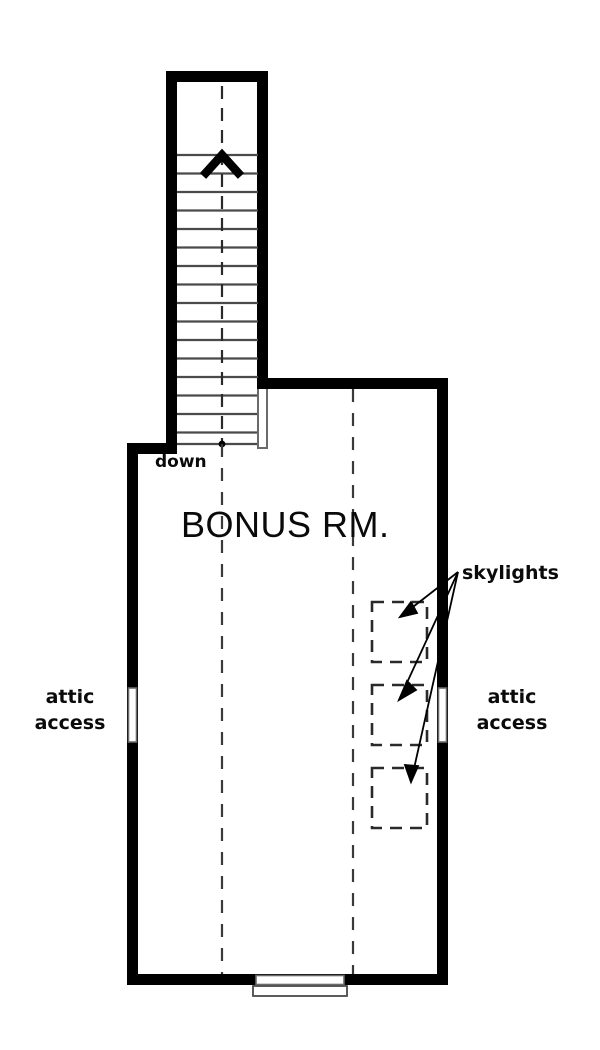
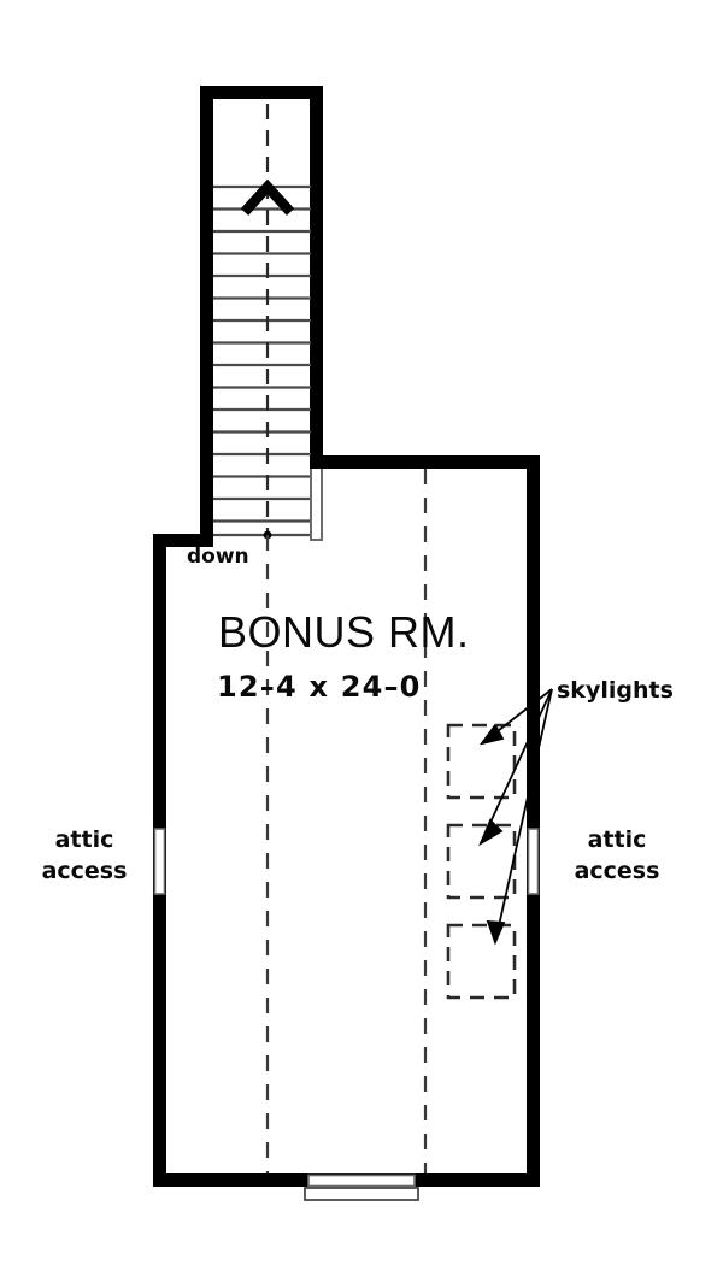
  down
  BONUS RM.
+ 12–4 x 24–0
  skylights
  attic
  access
  attic
  access
